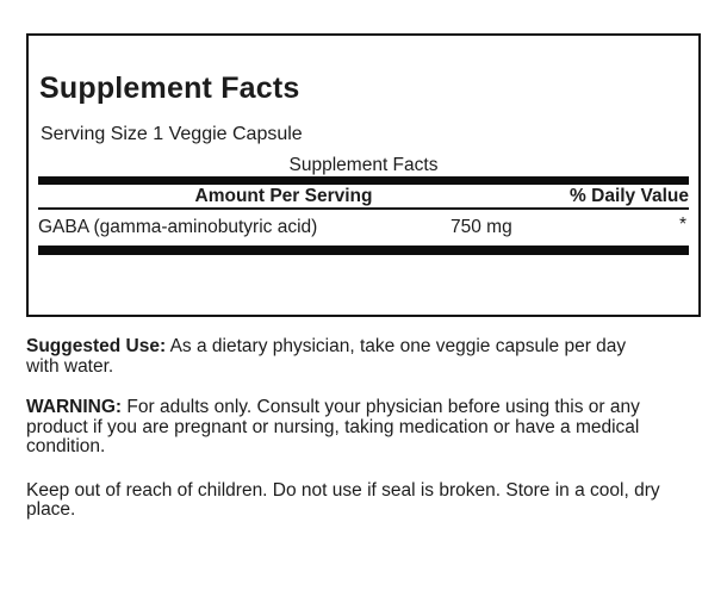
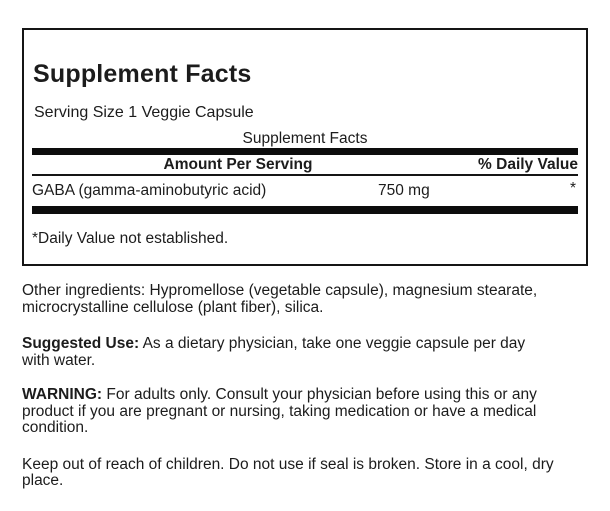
  Supplement Facts
  Serving Size 1 Veggie Capsule
  Supplement Facts
  Amount Per Serving
  % Daily Value
  GABA (gamma-aminobutyric acid)
  750 mg
  *
+ *Daily Value not established.
+ Other ingredients: Hypromellose (vegetable capsule), magnesium stearate,
+ microcrystalline cellulose (plant fiber), silica.
  Suggested Use: As a dietary physician, take one veggie capsule per day
  with water.
  WARNING: For adults only. Consult your physician before using this or any
  product if you are pregnant or nursing, taking medication or have a medical
  condition.
  Keep out of reach of children. Do not use if seal is broken. Store in a cool, dry
  place.
